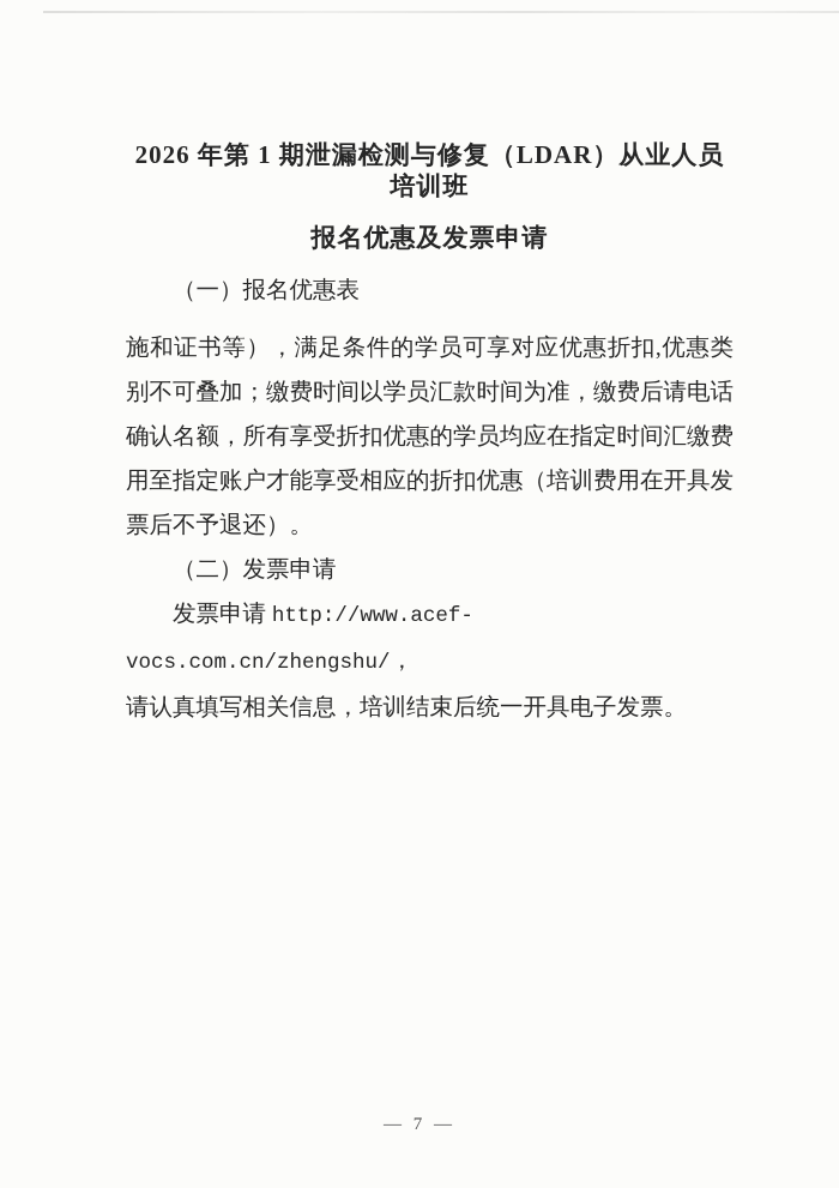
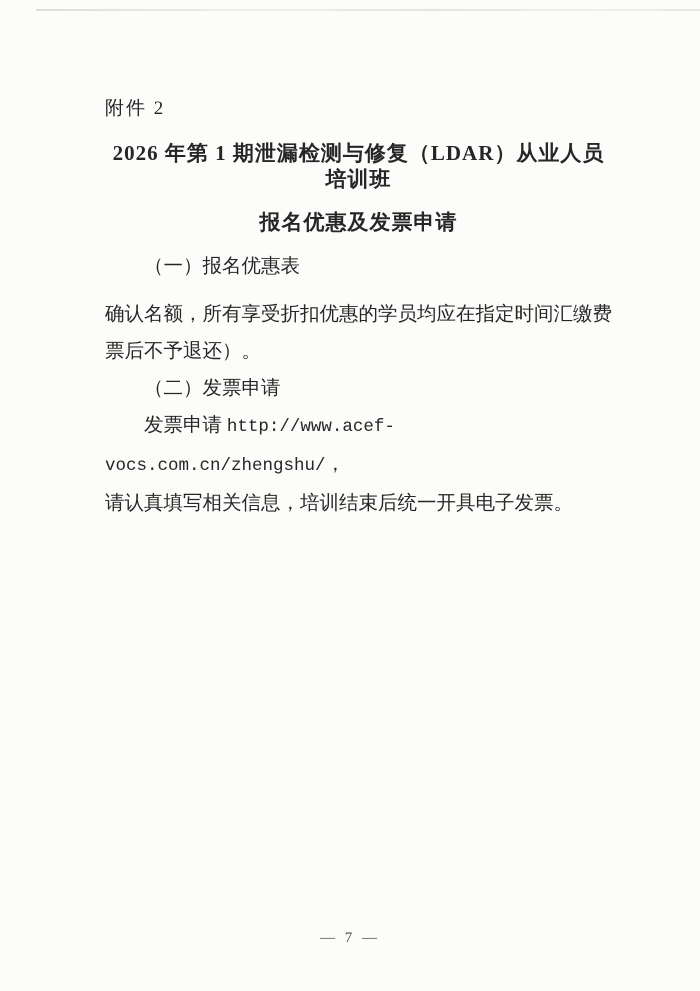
+ 附件 2
  2026 年第 1 期泄漏检测与修复（LDAR）从业人员培训班
  报名优惠及发票申请
  （一）报名优惠表
- 施和证书等），满足条件的学员可享对应优惠折扣,优惠类
- 别不可叠加；缴费时间以学员汇款时间为准，缴费后请电话
  确认名额，所有享受折扣优惠的学员均应在指定时间汇缴费
- 用至指定账户才能享受相应的折扣优惠（培训费用在开具发
  票后不予退还）。
  （二）发票申请
  发票申请 http://www.acef-vocs.com.cn/zhengshu/，
  请认真填写相关信息，培训结束后统一开具电子发票。
  — 7 —
